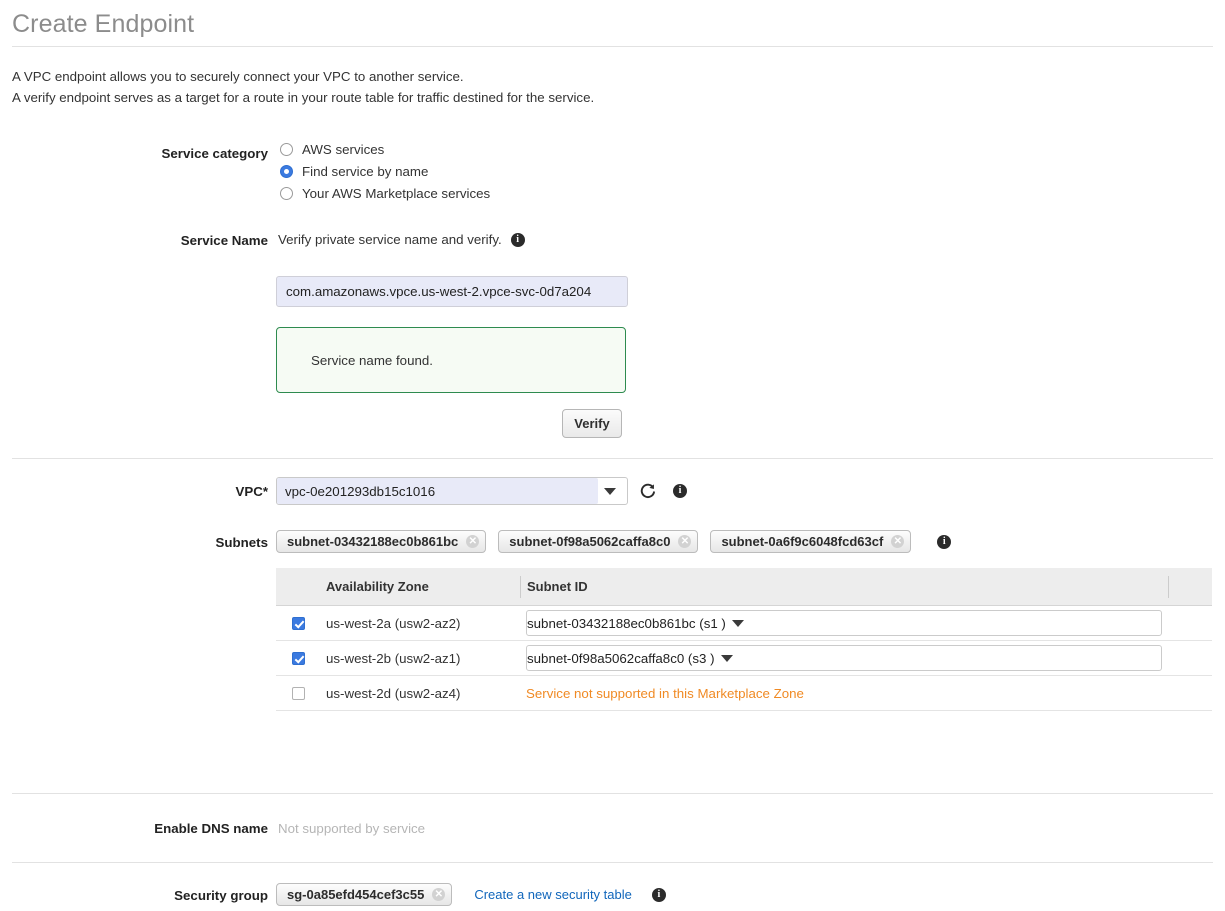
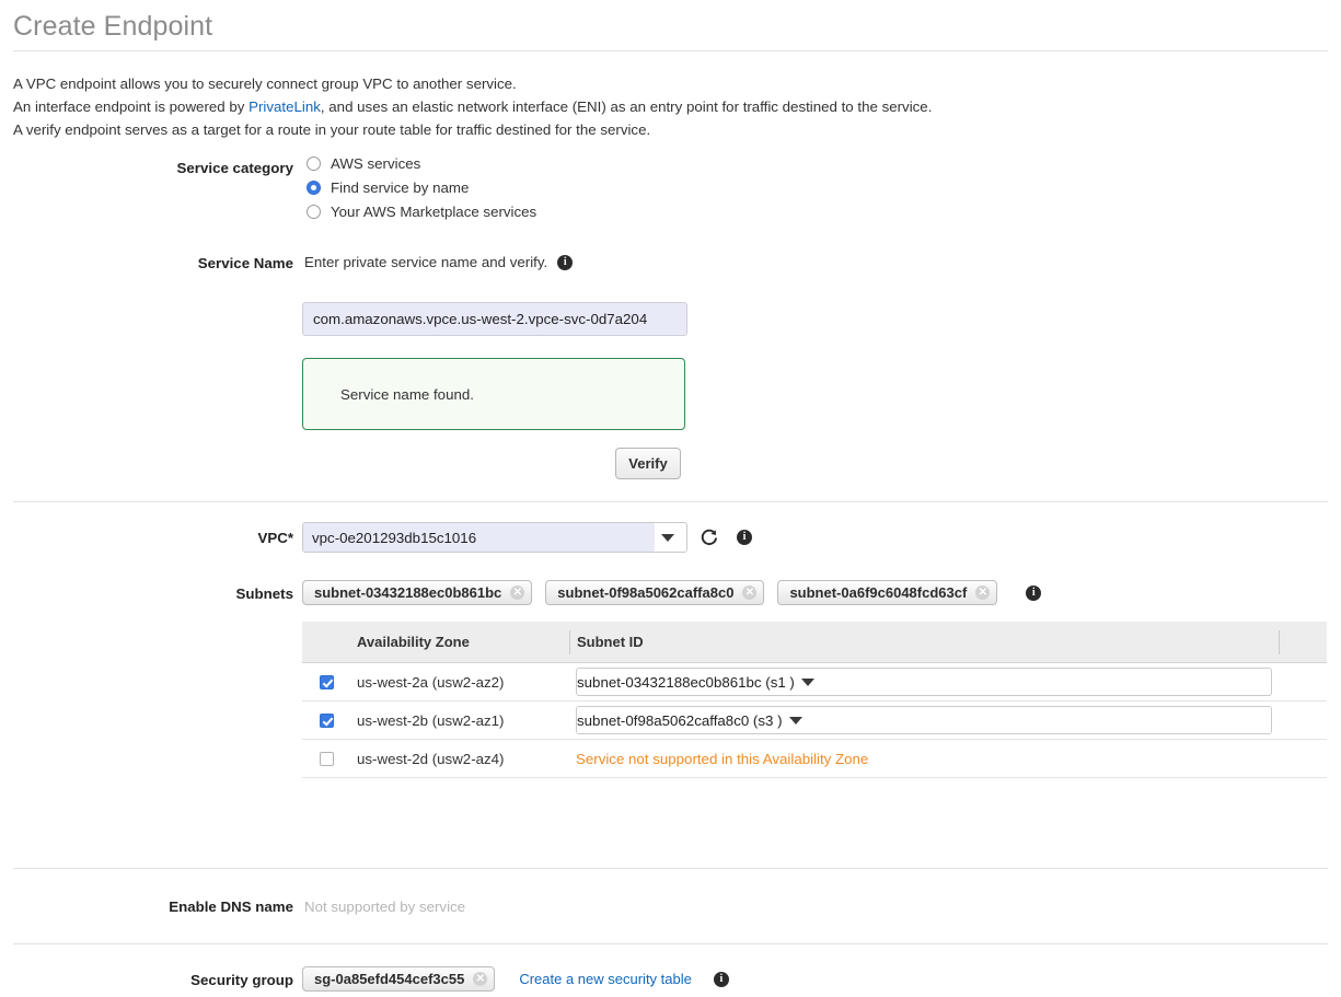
  Create Endpoint
- A VPC endpoint allows you to securely connect your VPC to another service.
+ A VPC endpoint allows you to securely connect group VPC to another service.
+ An interface endpoint is powered by PrivateLink, and uses an elastic network interface (ENI) as an entry point for traffic destined to the service.
  A verify endpoint serves as a target for a route in your route table for traffic destined for the service.
  Service category
  AWS services
  Find service by name
  Your AWS Marketplace services
  Service Name
- Verify private service name and verify.
+ Enter private service name and verify.
  i
  com.amazonaws.vpce.us-west-2.vpce-svc-0d7a204
  Service name found.
  Verify
  VPC*
  vpc-0e201293db15c1016
  i
  Subnets
  subnet-03432188ec0b861bc
  ✕
  subnet-0f98a5062caffa8c0
  ✕
  subnet-0a6f9c6048fcd63cf
  ✕
  i
  Availability Zone
  Subnet ID
  us-west-2a (usw2-az2)
  subnet-03432188ec0b861bc (s1 )
  us-west-2b (usw2-az1)
  subnet-0f98a5062caffa8c0 (s3 )
  us-west-2d (usw2-az4)
- Service not supported in this Marketplace Zone
+ Service not supported in this Availability Zone
  Enable DNS name
  Not supported by service
  Security group
  sg-0a85efd454cef3c55
  ✕
  Create a new security table
  i
